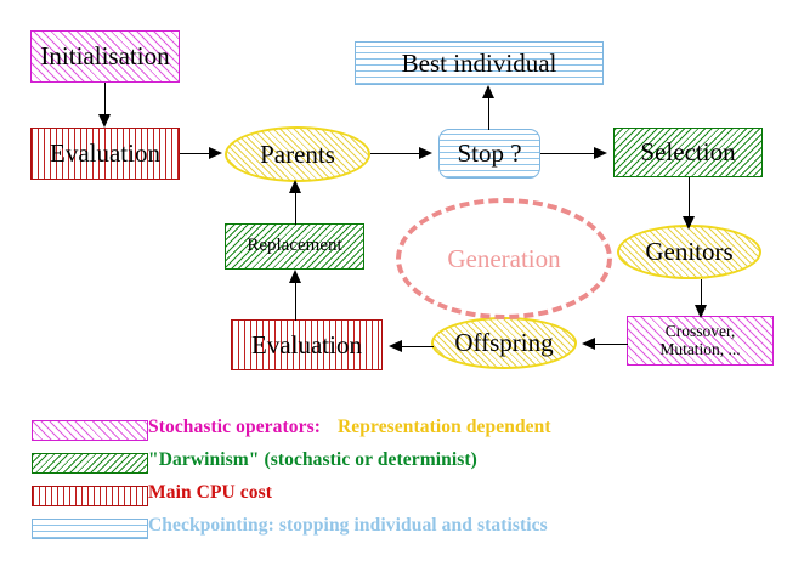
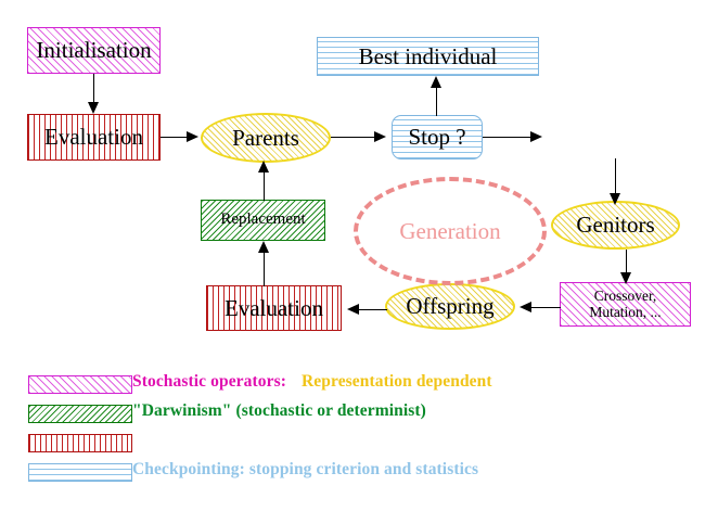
  Initialisation
  Evaluation
  Parents
  Best individual
  Stop ?
- Selection
  Genitors
  Crossover,
  Mutation, ...
  Offspring
  Evaluation
  Replacement
  Generation
  Stochastic operators: Representation dependent
  "Darwinism" (stochastic or determinist)
- Main CPU cost
- Checkpointing: stopping individual and statistics
+ Checkpointing: stopping criterion and statistics
